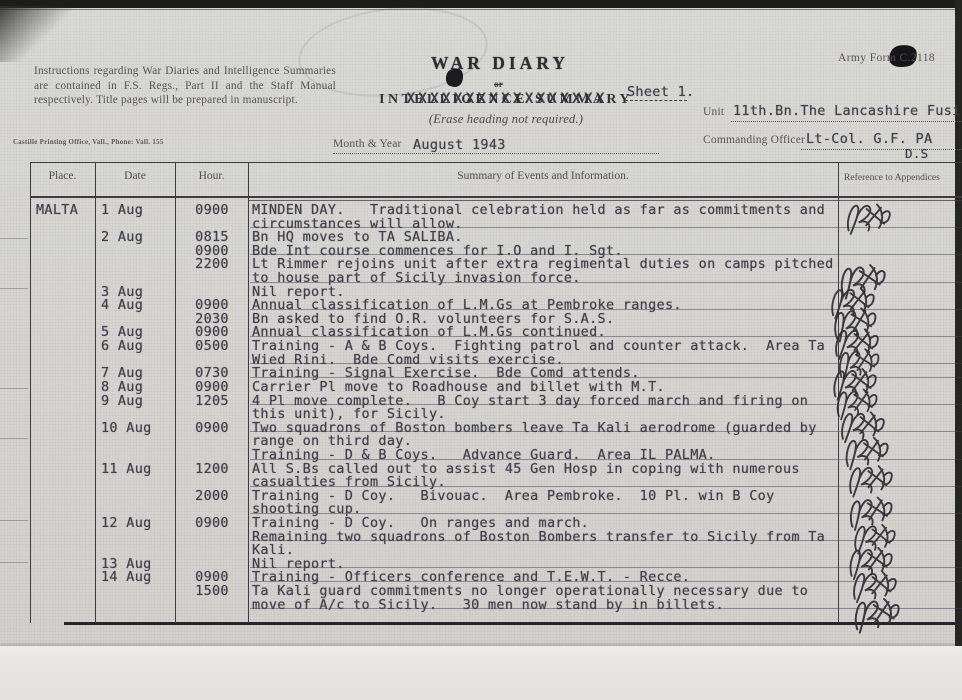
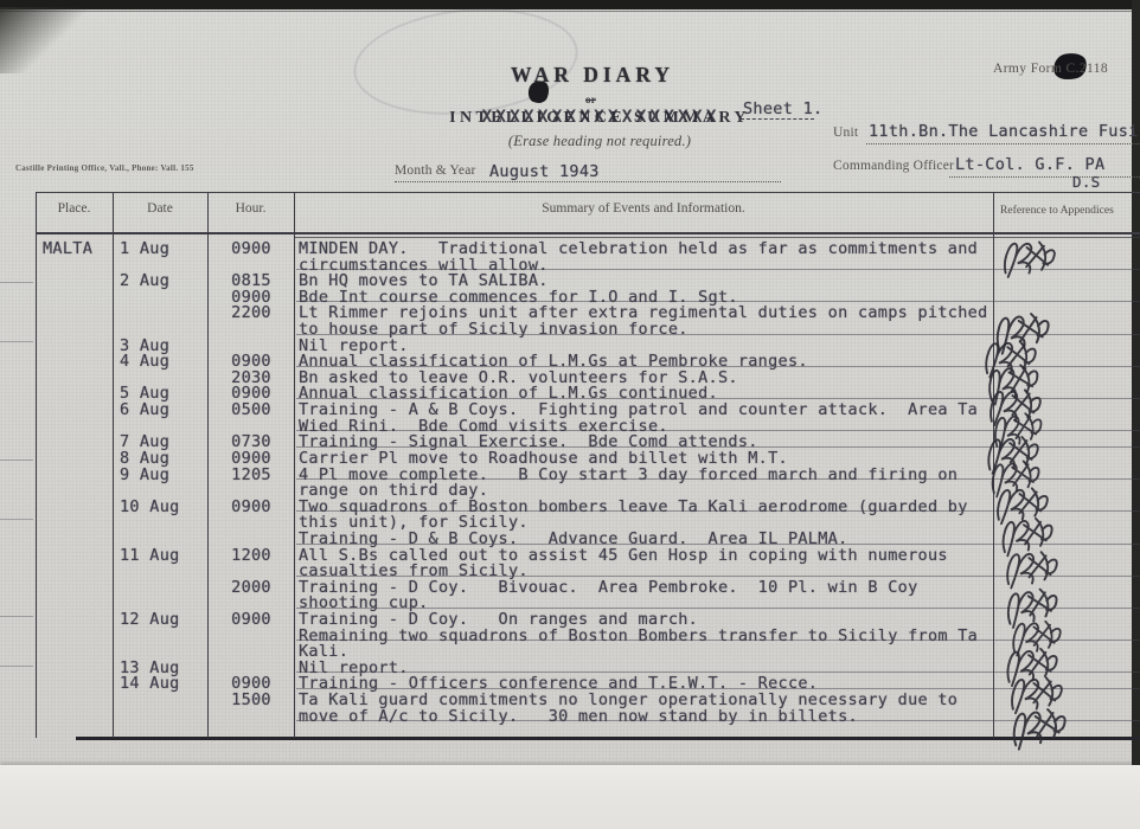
- Instructions regarding War Diaries and Intelligence Summaries are contained in F.S. Regs., Part II and the Staff Manual respectively. Title pages will be prepared in manuscript.
  WAR DIARY
  or
  INTELLIGENCE SUMMARY
  XXXXXXXXXXXXXXXXX
  (Erase heading not required.)
  Month & Year
  August 1943
  Sheet 1.
  Army Form C.2118
  Unit
  11th.Bn.The Lancashire Fusi
  Commanding Officer
  Lt-Col. G.F. PA
  D.S
  Place.
  Date
  Hour.
  Summary of Events and Information.
  Reference to Appendices
  MALTA
  1 Aug
  0900
  MINDEN DAY. Traditional celebration held as far as commitments and
  circumstances will allow.
  2 Aug
  0815
  Bn HQ moves to TA SALIBA.
  0900
  Bde Int course commences for I.O and I. Sgt.
  2200
  Lt Rimmer rejoins unit after extra regimental duties on camps pitched
  to house part of Sicily invasion force.
  3 Aug
  Nil report.
  4 Aug
  0900
  Annual classification of L.M.Gs at Pembroke ranges.
  2030
- Bn asked to find O.R. volunteers for S.A.S.
+ Bn asked to leave O.R. volunteers for S.A.S.
  5 Aug
  0900
  Annual classification of L.M.Gs continued.
  6 Aug
  0500
  Training - A & B Coys. Fighting patrol and counter attack. Area Ta
  Wied Rini. Bde Comd visits exercise.
  7 Aug
  0730
  Training - Signal Exercise. Bde Comd attends.
  8 Aug
  0900
  Carrier Pl move to Roadhouse and billet with M.T.
  9 Aug
  1205
  4 Pl move complete. B Coy start 3 day forced march and firing on
- this unit), for Sicily.
+ range on third day.
  10 Aug
  0900
  Two squadrons of Boston bombers leave Ta Kali aerodrome (guarded by
- range on third day.
+ this unit), for Sicily.
  Training - D & B Coys. Advance Guard. Area IL PALMA.
  11 Aug
  1200
  All S.Bs called out to assist 45 Gen Hosp in coping with numerous
  casualties from Sicily.
  2000
  Training - D Coy. Bivouac. Area Pembroke. 10 Pl. win B Coy
  shooting cup.
  12 Aug
  0900
  Training - D Coy. On ranges and march.
  Remaining two squadrons of Boston Bombers transfer to Sicily from Ta
  Kali.
  13 Aug
  Nil report.
  14 Aug
  0900
  Training - Officers conference and T.E.W.T. - Recce.
  1500
  Ta Kali guard commitments no longer operationally necessary due to
  move of A/c to Sicily. 30 men now stand by in billets.
